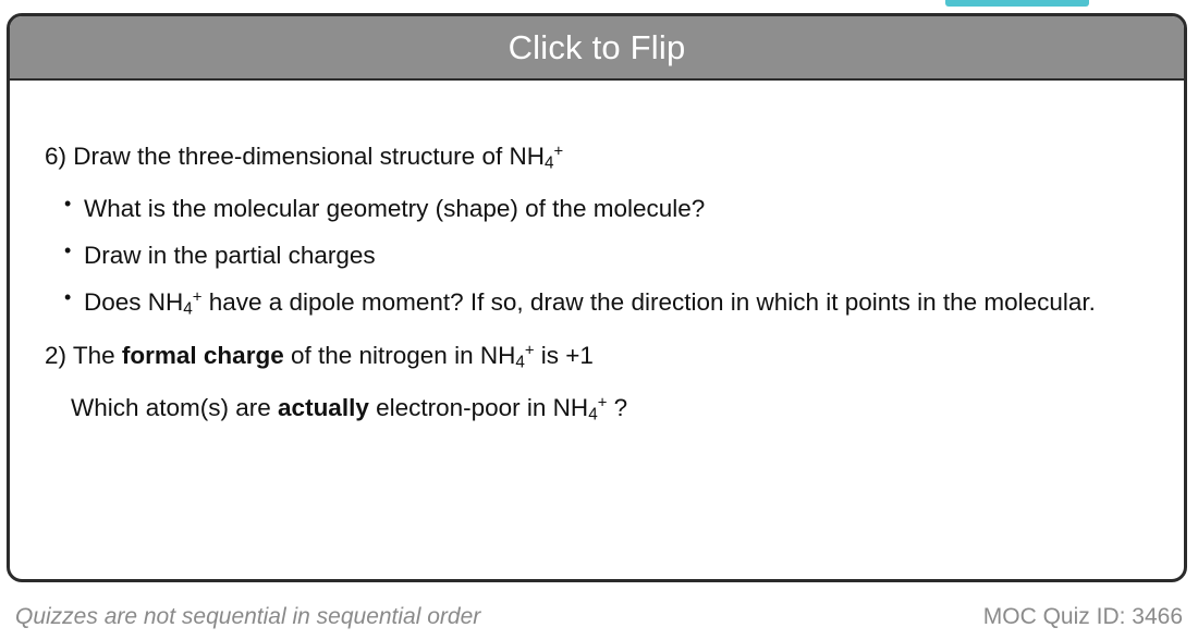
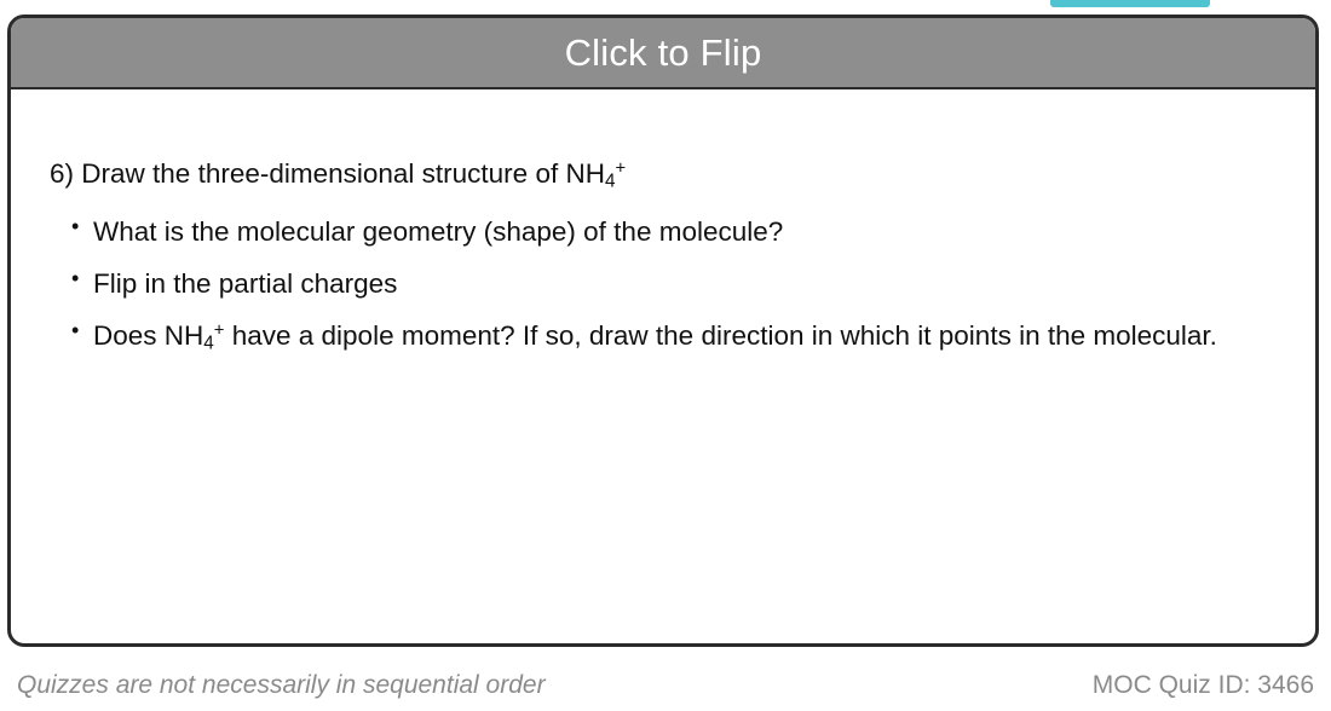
  Click to Flip
  6) Draw the three-dimensional structure of NH4+
  What is the molecular geometry (shape) of the molecule?
- Draw in the partial charges
+ Flip in the partial charges
  Does NH4+ have a dipole moment? If so, draw the direction in which it points in the molecular.
- 2) The formal charge of the nitrogen in NH4+ is +1
- Which atom(s) are actually electron-poor in NH4+ ?
- Quizzes are not sequential in sequential order
+ Quizzes are not necessarily in sequential order
  MOC Quiz ID: 3466
